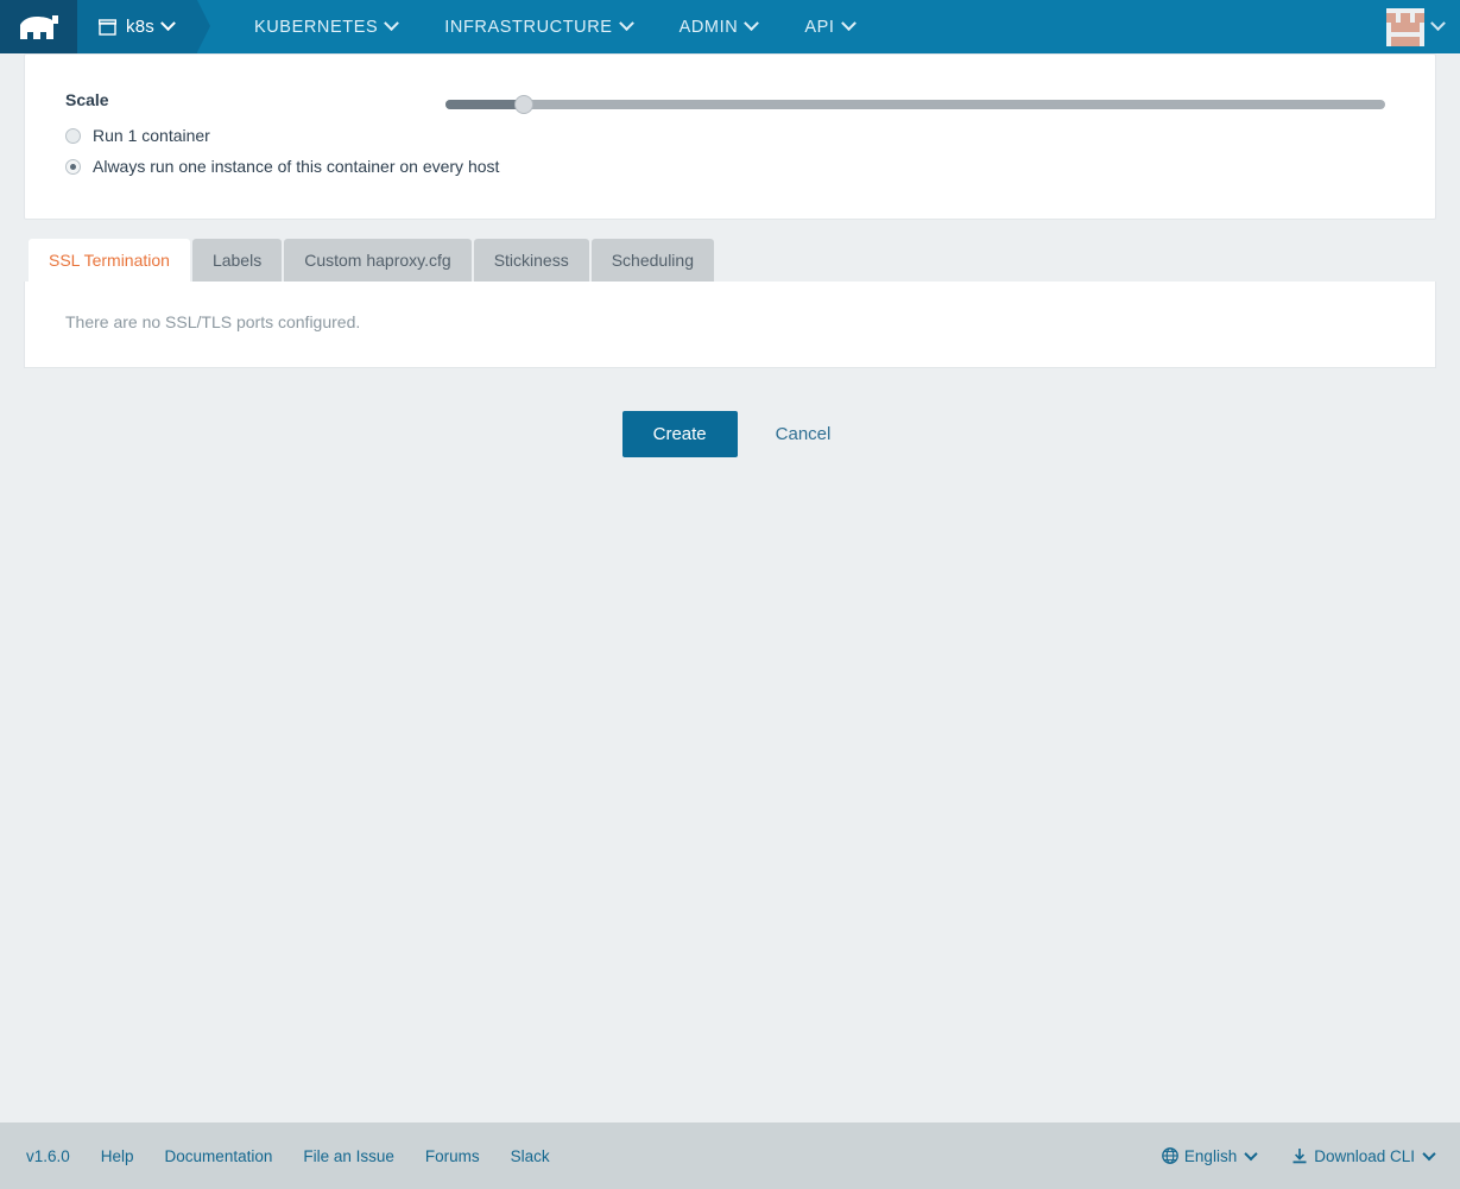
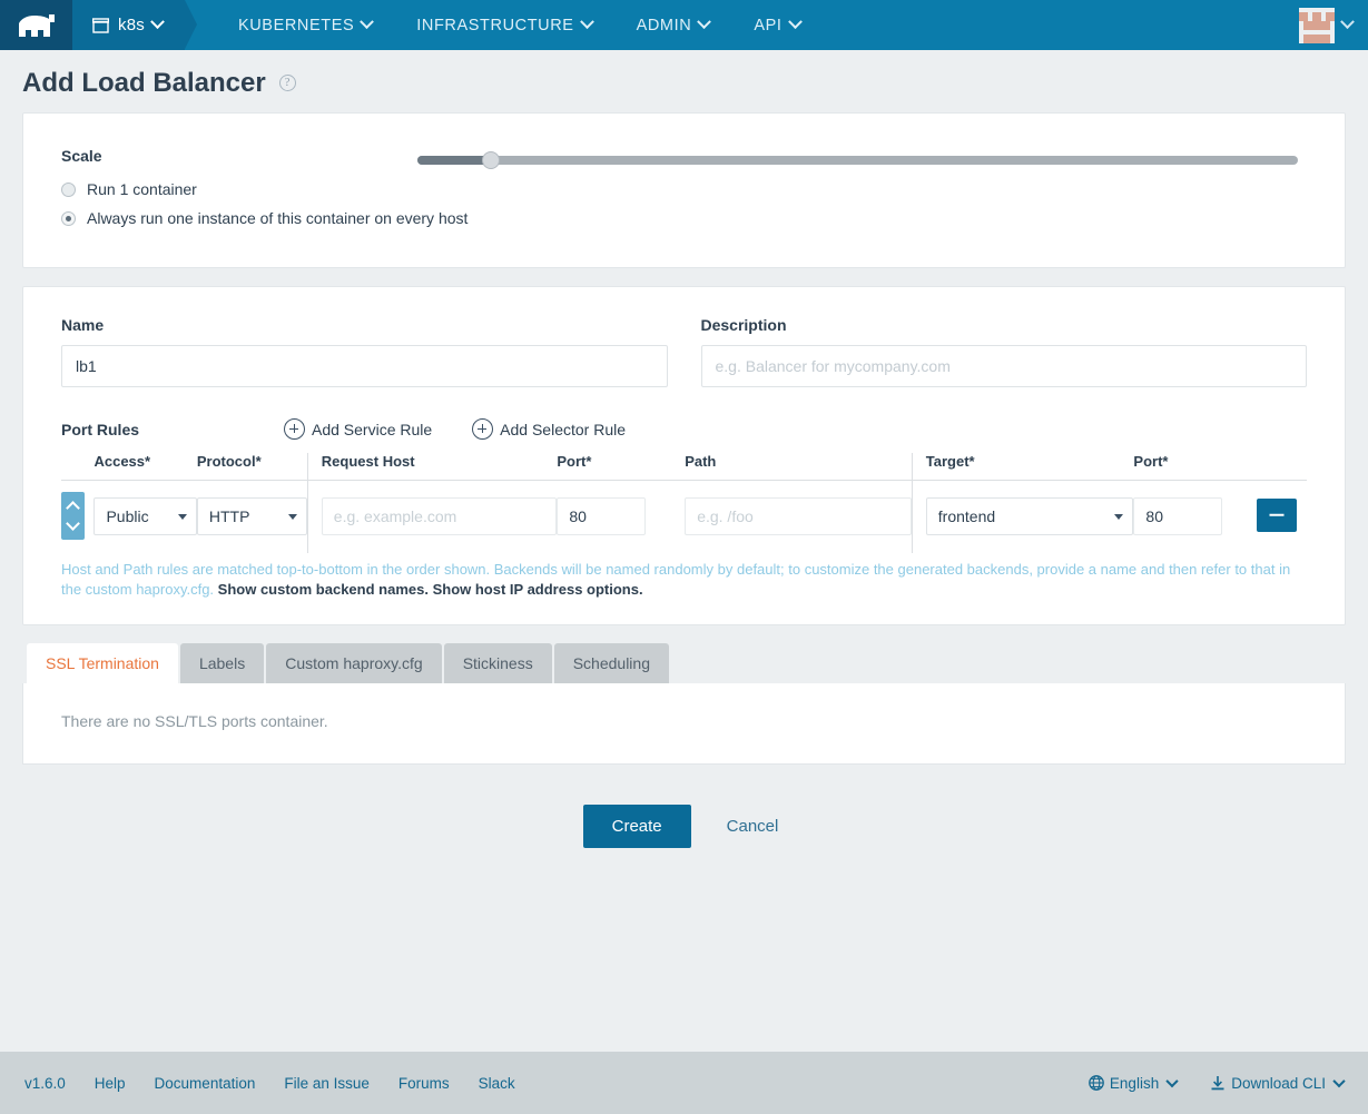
  k8s
  KUBERNETES
  INFRASTRUCTURE
  ADMIN
  API
+ Add Load Balancer ?
  Scale
  Run 1 container
  Always run one instance of this container on every host
+ Name
+ lb1
+ Description
+ e.g. Balancer for mycompany.com
+ Port Rules
+ Add Service Rule
+ Add Selector Rule
+ 	Access*	Protocol*	Request Host	Port*	Path	Target*	Port*
+ 	Public	HTTP	e.g. example.com	80	e.g. /foo	frontend	80
+ Host and Path rules are matched top-to-bottom in the order shown. Backends will be named randomly by default; to customize the generated backends, provide a name and then refer to that in the custom haproxy.cfg. Show custom backend names. Show host IP address options.
  SSL Termination
  Labels
  Custom haproxy.cfg
  Stickiness
  Scheduling
- There are no SSL/TLS ports configured.
+ There are no SSL/TLS ports container.
  Create
  Cancel
  v1.6.0
  Help
  Documentation
  File an Issue
  Forums
  Slack
  English
  Download CLI
